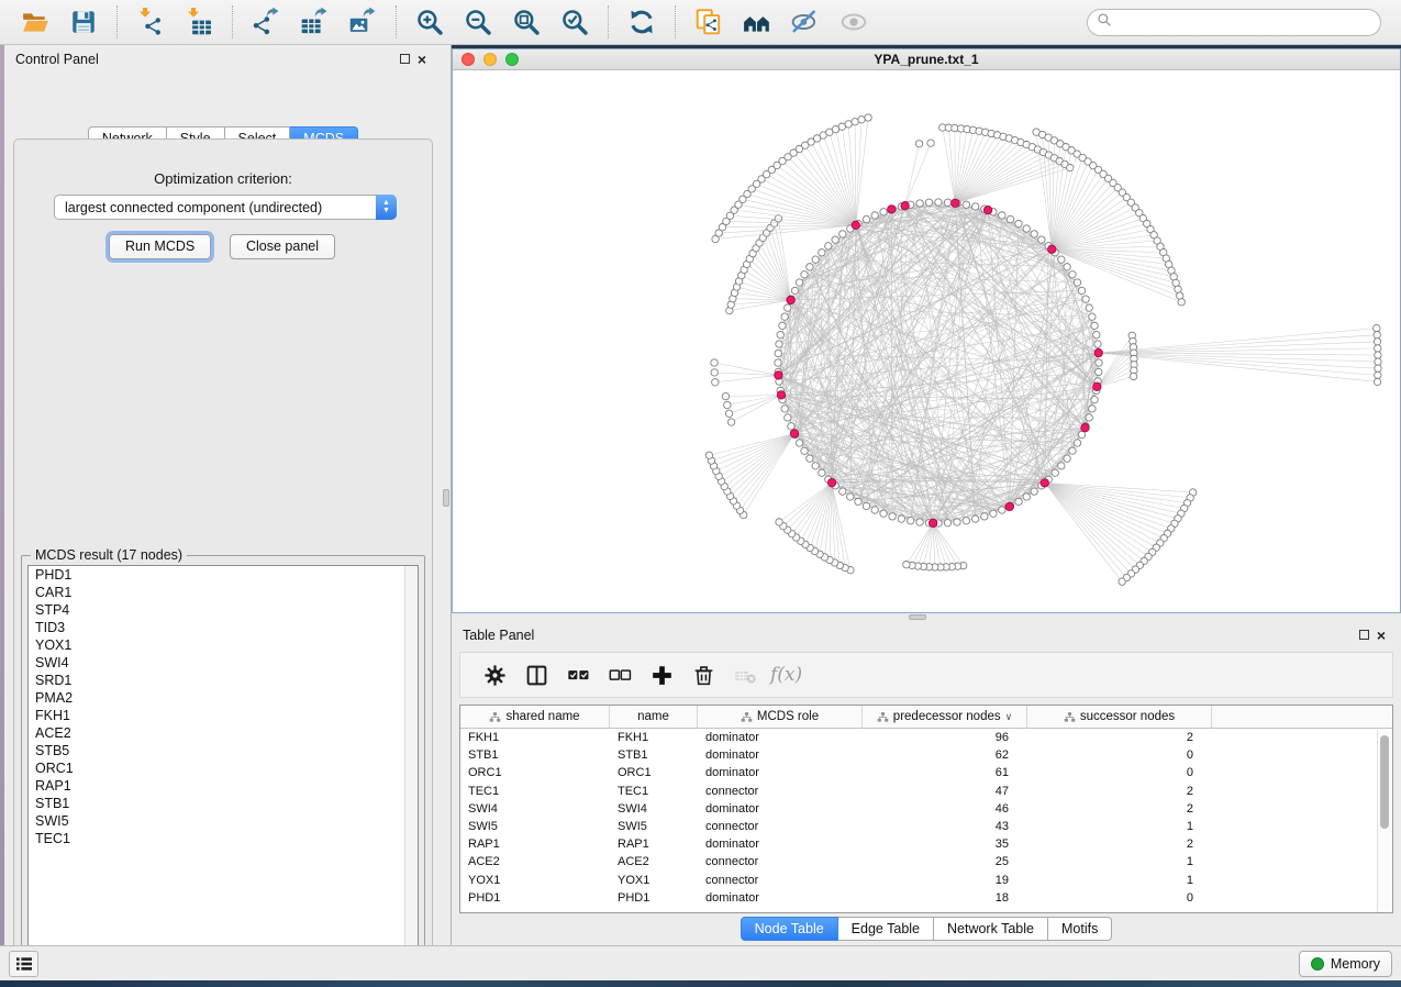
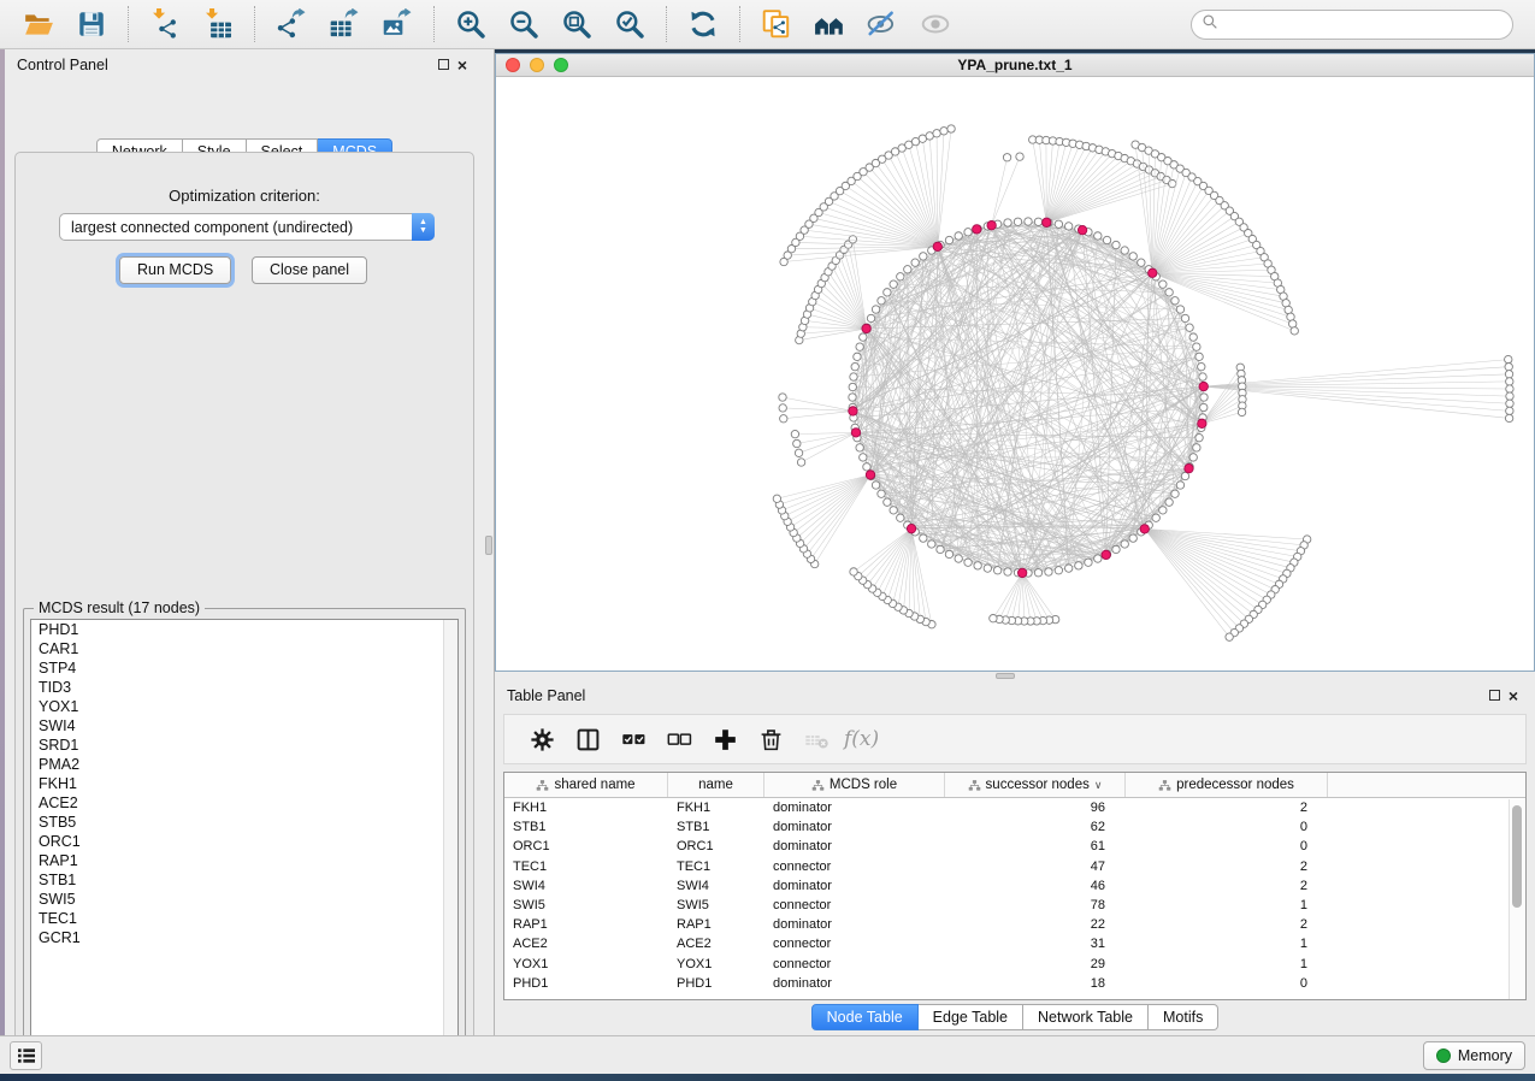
  Control Panel
  ×
  Optimization criterion:
  largest connected component (undirected)
  Run MCDS
  Close panel
  MCDS result (17 nodes)
  PHD1
  CAR1
  STP4
  TID3
  YOX1
  SWI4
  SRD1
  PMA2
  FKH1
  ACE2
  STB5
  ORC1
  RAP1
  STB1
  SWI5
  TEC1
+ GCR1
  YPA_prune.txt_1
  Table Panel
  ×
  f(x)
  shared name
  name
  MCDS role
- predecessor nodes
+ successor nodes
  ∨
- successor nodes
+ predecessor nodes
  FKH1
  FKH1
  dominator
  96
  2
  STB1
  STB1
  dominator
  62
  0
  ORC1
  ORC1
  dominator
  61
  0
  TEC1
  TEC1
  connector
  47
  2
  SWI4
  SWI4
  dominator
  46
  2
  SWI5
  SWI5
  connector
- 43
+ 78
  1
  RAP1
  RAP1
  dominator
- 35
+ 22
  2
  ACE2
  ACE2
  connector
- 25
+ 31
  1
  YOX1
  YOX1
  connector
- 19
+ 29
  1
  PHD1
  PHD1
  dominator
  18
  0
  Node Table
  Edge Table
  Network Table
  Motifs
  Memory
